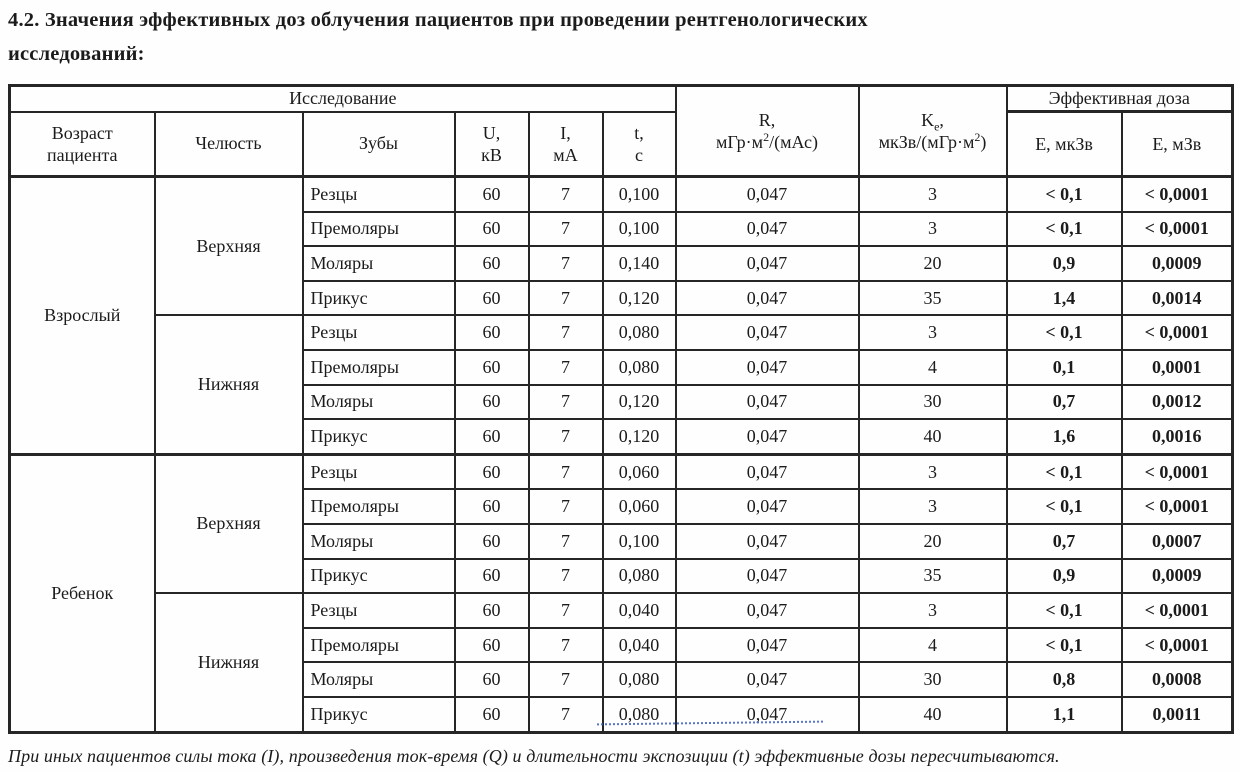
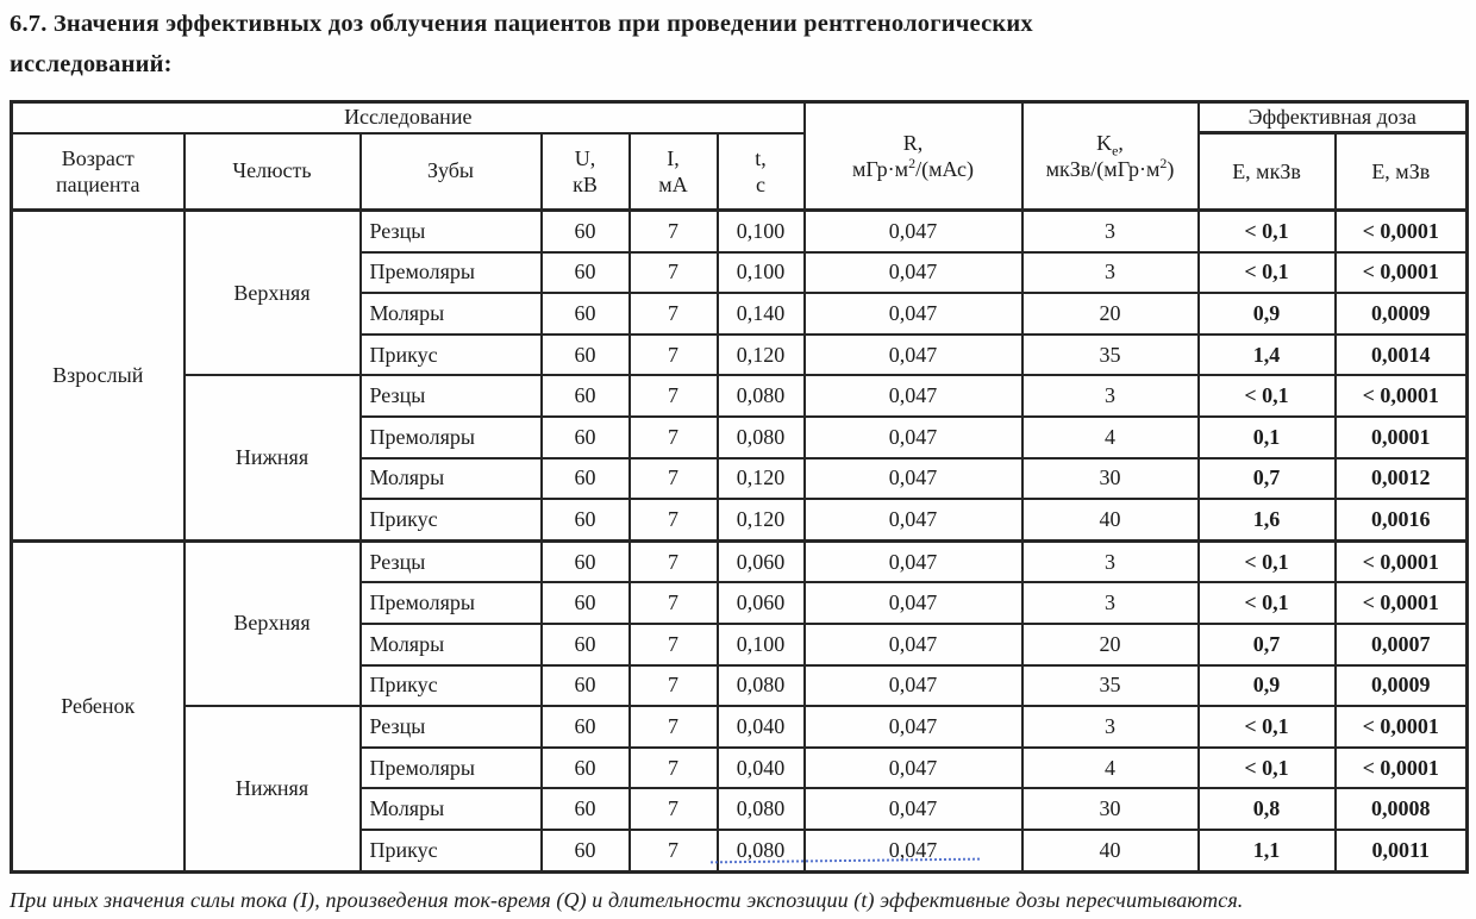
- 4.2. Значения эффективных доз облучения пациентов при проведении рентгенологических
+ 6.7. Значения эффективных доз облучения пациентов при проведении рентгенологических
  исследований:
  Исследование	R, мГр·м2/(мАс)	Ke, мкЗв/(мГр·м2)	Эффективная доза
  Возраст пациента	Челюсть	Зубы	U, кВ	I, мА	t, с	Е, мкЗв	Е, мЗв
  Взрослый	Верхняя	Резцы	60	7	0,100	0,047	3	< 0,1	< 0,0001
  Премоляры	60	7	0,100	0,047	3	< 0,1	< 0,0001
  Моляры	60	7	0,140	0,047	20	0,9	0,0009
  Прикус	60	7	0,120	0,047	35	1,4	0,0014
  Нижняя	Резцы	60	7	0,080	0,047	3	< 0,1	< 0,0001
  Премоляры	60	7	0,080	0,047	4	0,1	0,0001
  Моляры	60	7	0,120	0,047	30	0,7	0,0012
  Прикус	60	7	0,120	0,047	40	1,6	0,0016
  Ребенок	Верхняя	Резцы	60	7	0,060	0,047	3	< 0,1	< 0,0001
  Премоляры	60	7	0,060	0,047	3	< 0,1	< 0,0001
  Моляры	60	7	0,100	0,047	20	0,7	0,0007
  Прикус	60	7	0,080	0,047	35	0,9	0,0009
  Нижняя	Резцы	60	7	0,040	0,047	3	< 0,1	< 0,0001
  Премоляры	60	7	0,040	0,047	4	< 0,1	< 0,0001
  Моляры	60	7	0,080	0,047	30	0,8	0,0008
  Прикус	60	7	0,080	0,047	40	1,1	0,0011
- При иных пациентов силы тока (I), произведения ток-время (Q) и длительности экспозиции (t) эффективные дозы пересчитываются.
+ При иных значения силы тока (I), произведения ток-время (Q) и длительности экспозиции (t) эффективные дозы пересчитываются.
